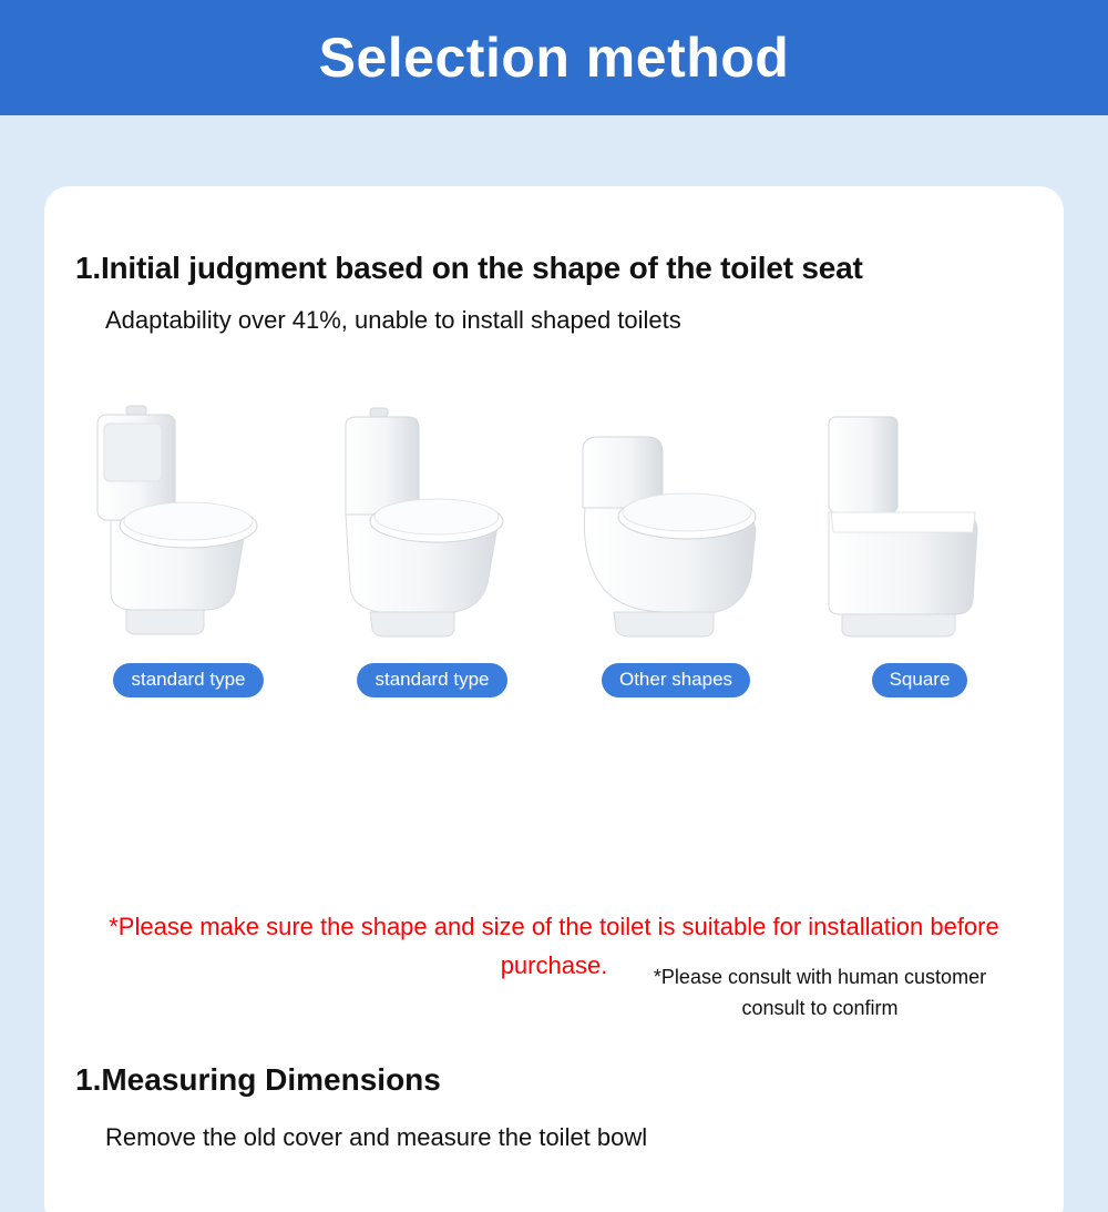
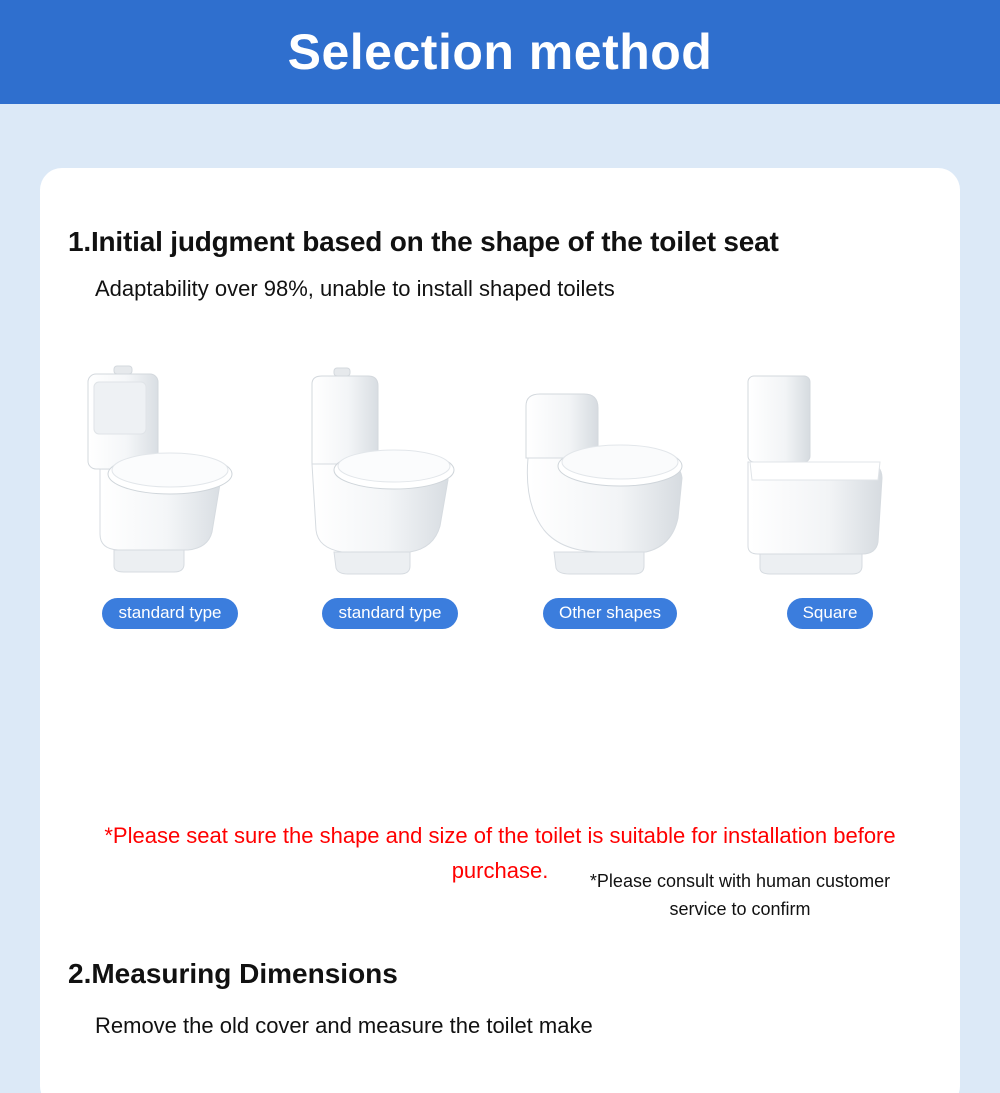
  Selection method
  1.Initial judgment based on the shape of the toilet seat
- Adaptability over 41%, unable to install shaped toilets
+ Adaptability over 98%, unable to install shaped toilets
  standard type
  standard type
  Other shapes
  Square
- *Please consult with human customer consult to confirm
+ *Please consult with human customer service to confirm
- *Please make sure the shape and size of the toilet is suitable for installation before purchase.
+ *Please seat sure the shape and size of the toilet is suitable for installation before purchase.
- 1.Measuring Dimensions
+ 2.Measuring Dimensions
- Remove the old cover and measure the toilet bowl
+ Remove the old cover and measure the toilet make
